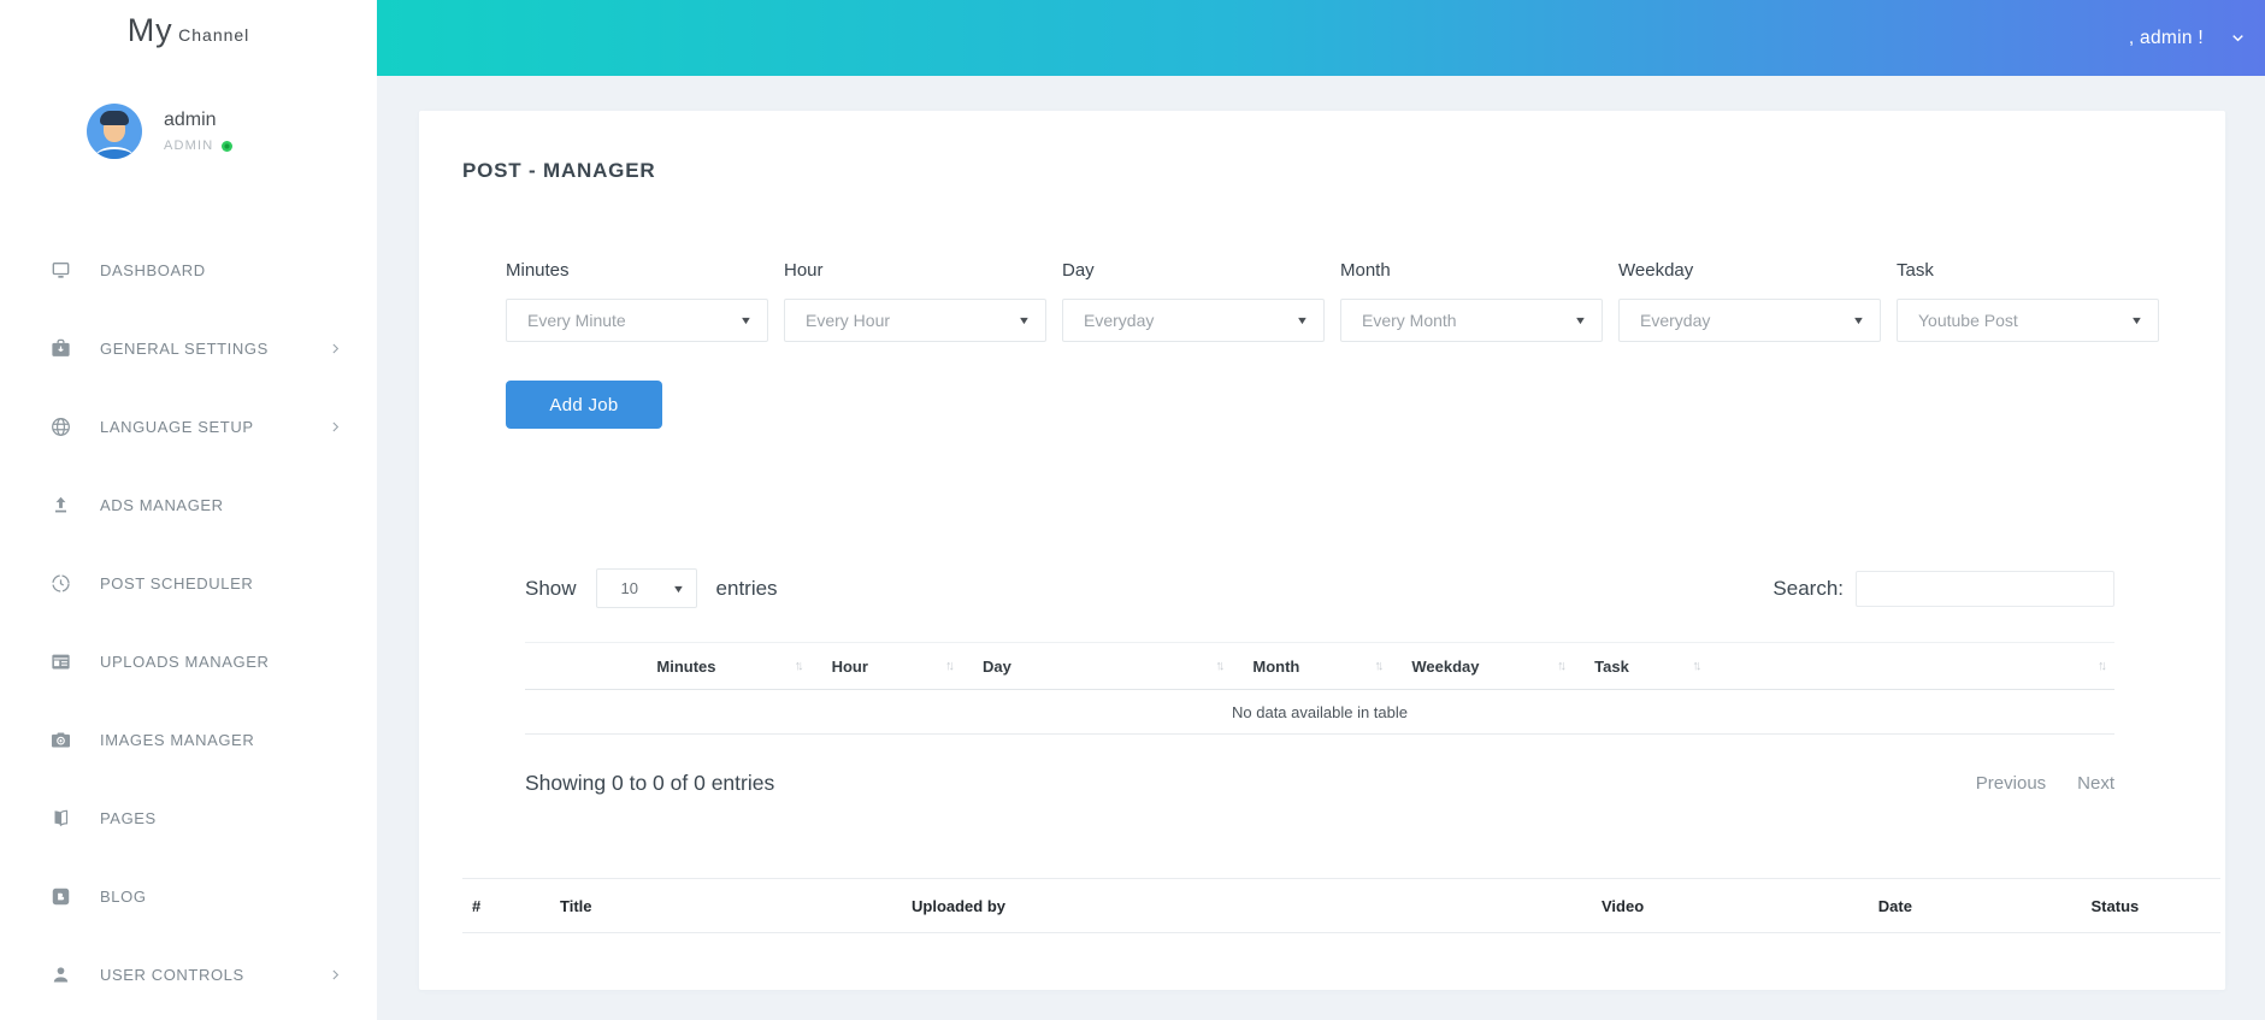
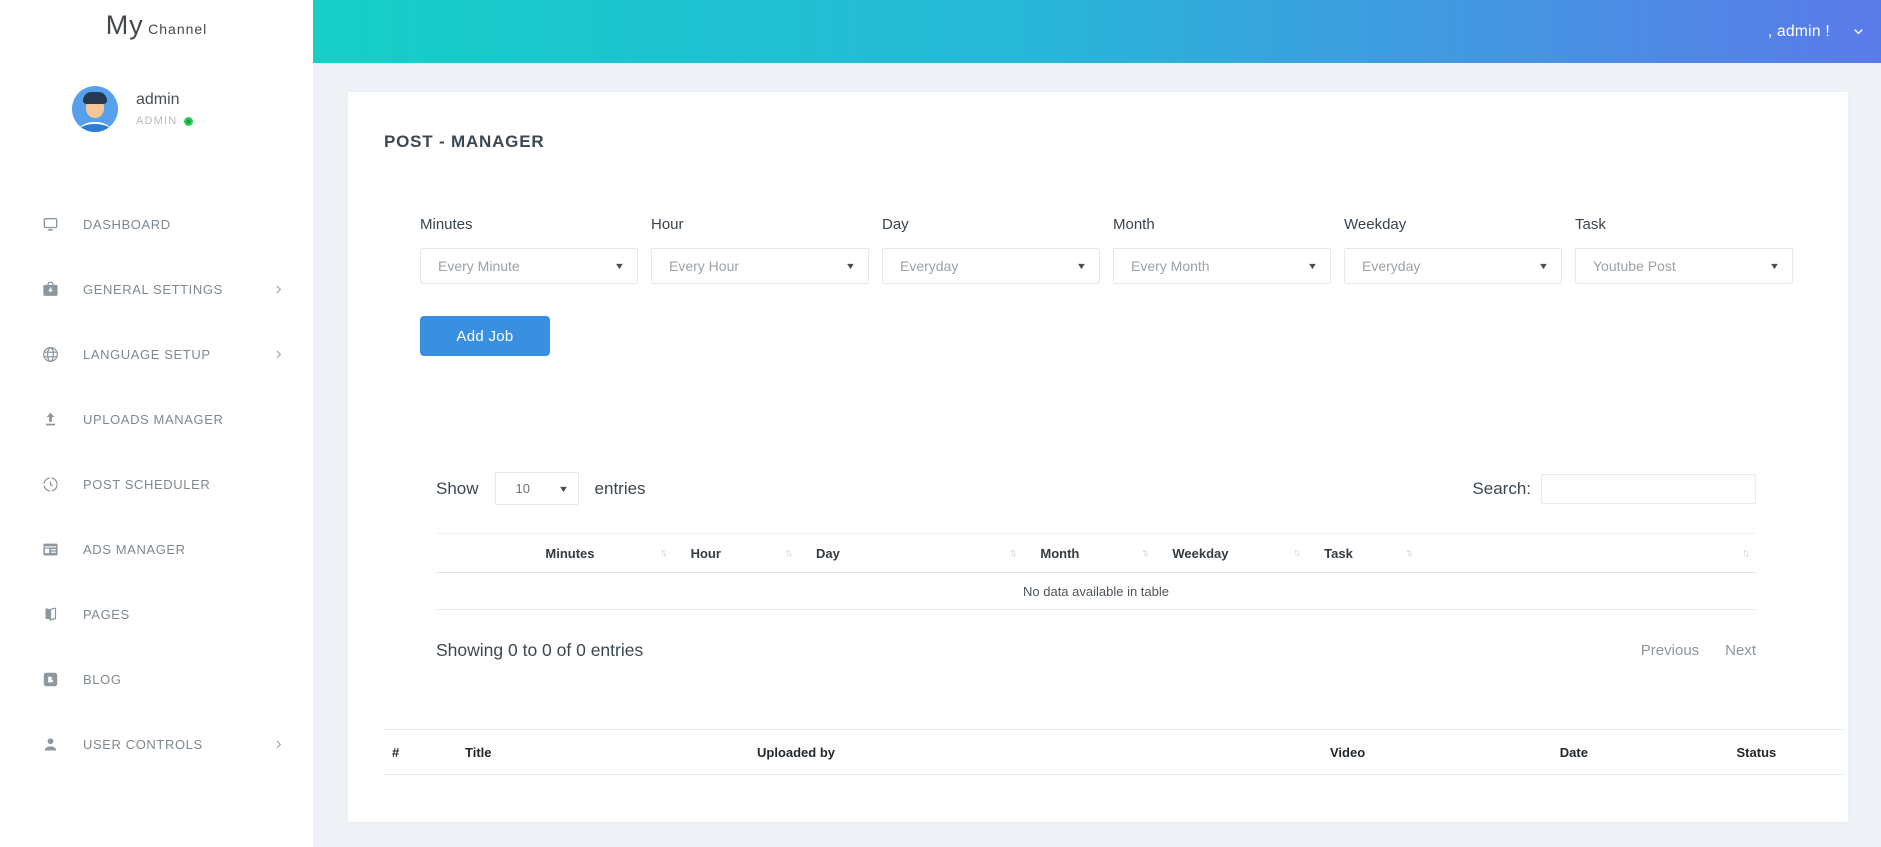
  My Channel
  admin
  ADMIN
  DASHBOARD
  GENERAL SETTINGS
  LANGUAGE SETUP
- ADS MANAGER
+ UPLOADS MANAGER
  POST SCHEDULER
- UPLOADS MANAGER
+ ADS MANAGER
- IMAGES MANAGER
  PAGES
  BLOG
  USER CONTROLS
  , admin !
  POST - MANAGER
  Minutes
  Every Minute
  ▼
  Hour
  Every Hour
  ▼
  Day
  Everyday
  ▼
  Month
  Every Month
  ▼
  Weekday
  Everyday
  ▼
  Task
  Youtube Post
  ▼
  Add Job
  Show
  10
  ▼
  entries
  Search:
  	Minutes ↑↓	Hour ↑↓	Day ↑↓	Month ↑↓	Weekday ↑↓	Task ↑↓	↑↓
  No data available in table
  Showing 0 to 0 of 0 entries
  Previous
  Next
  #	Title	Uploaded by	Video	Date	Status
